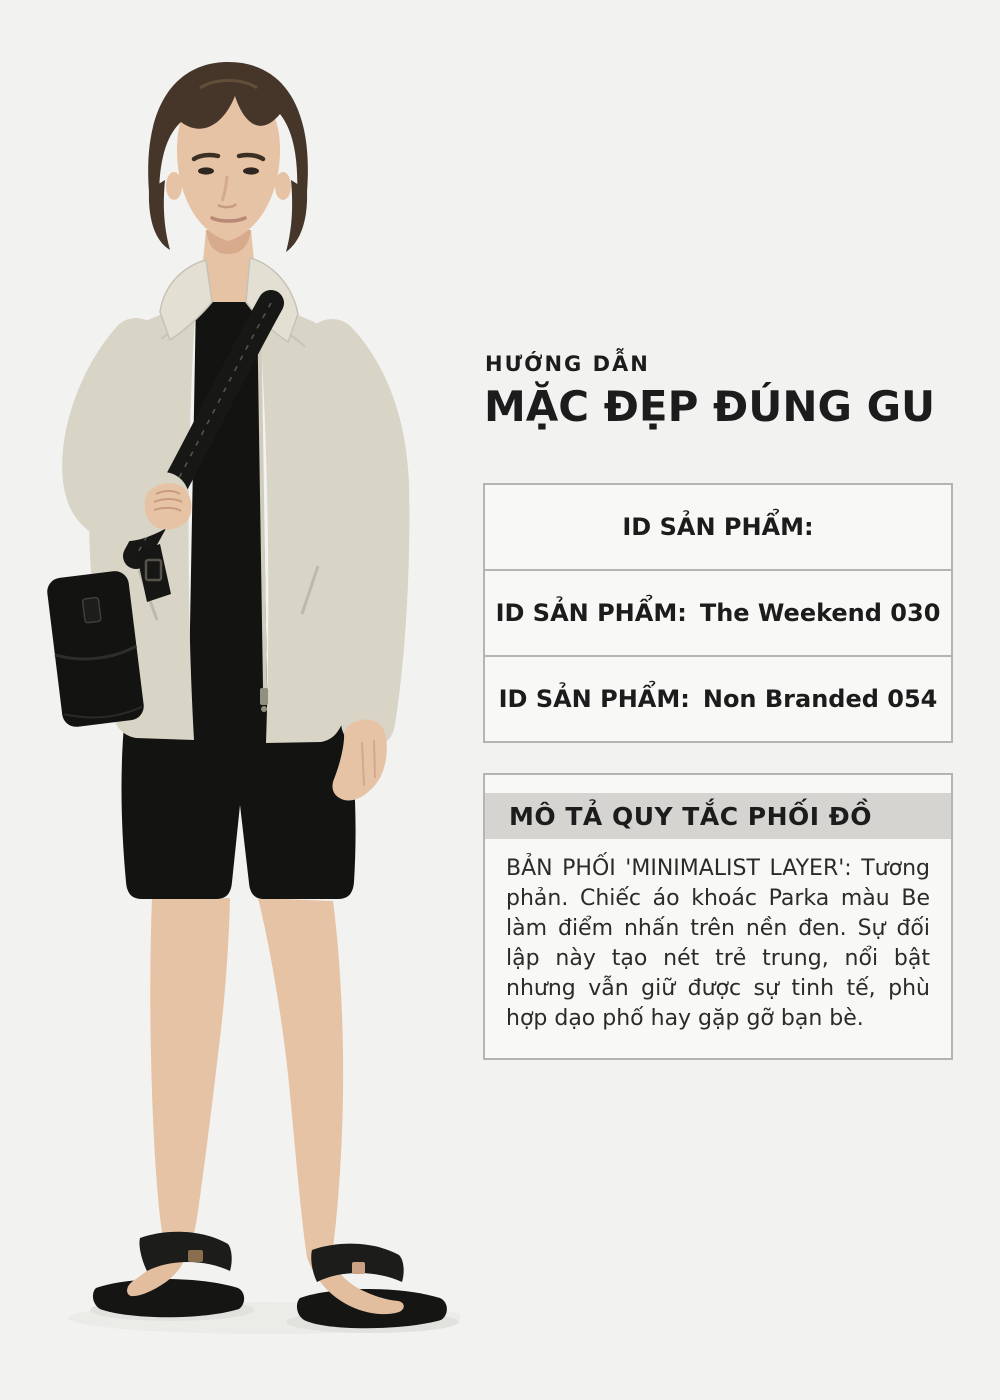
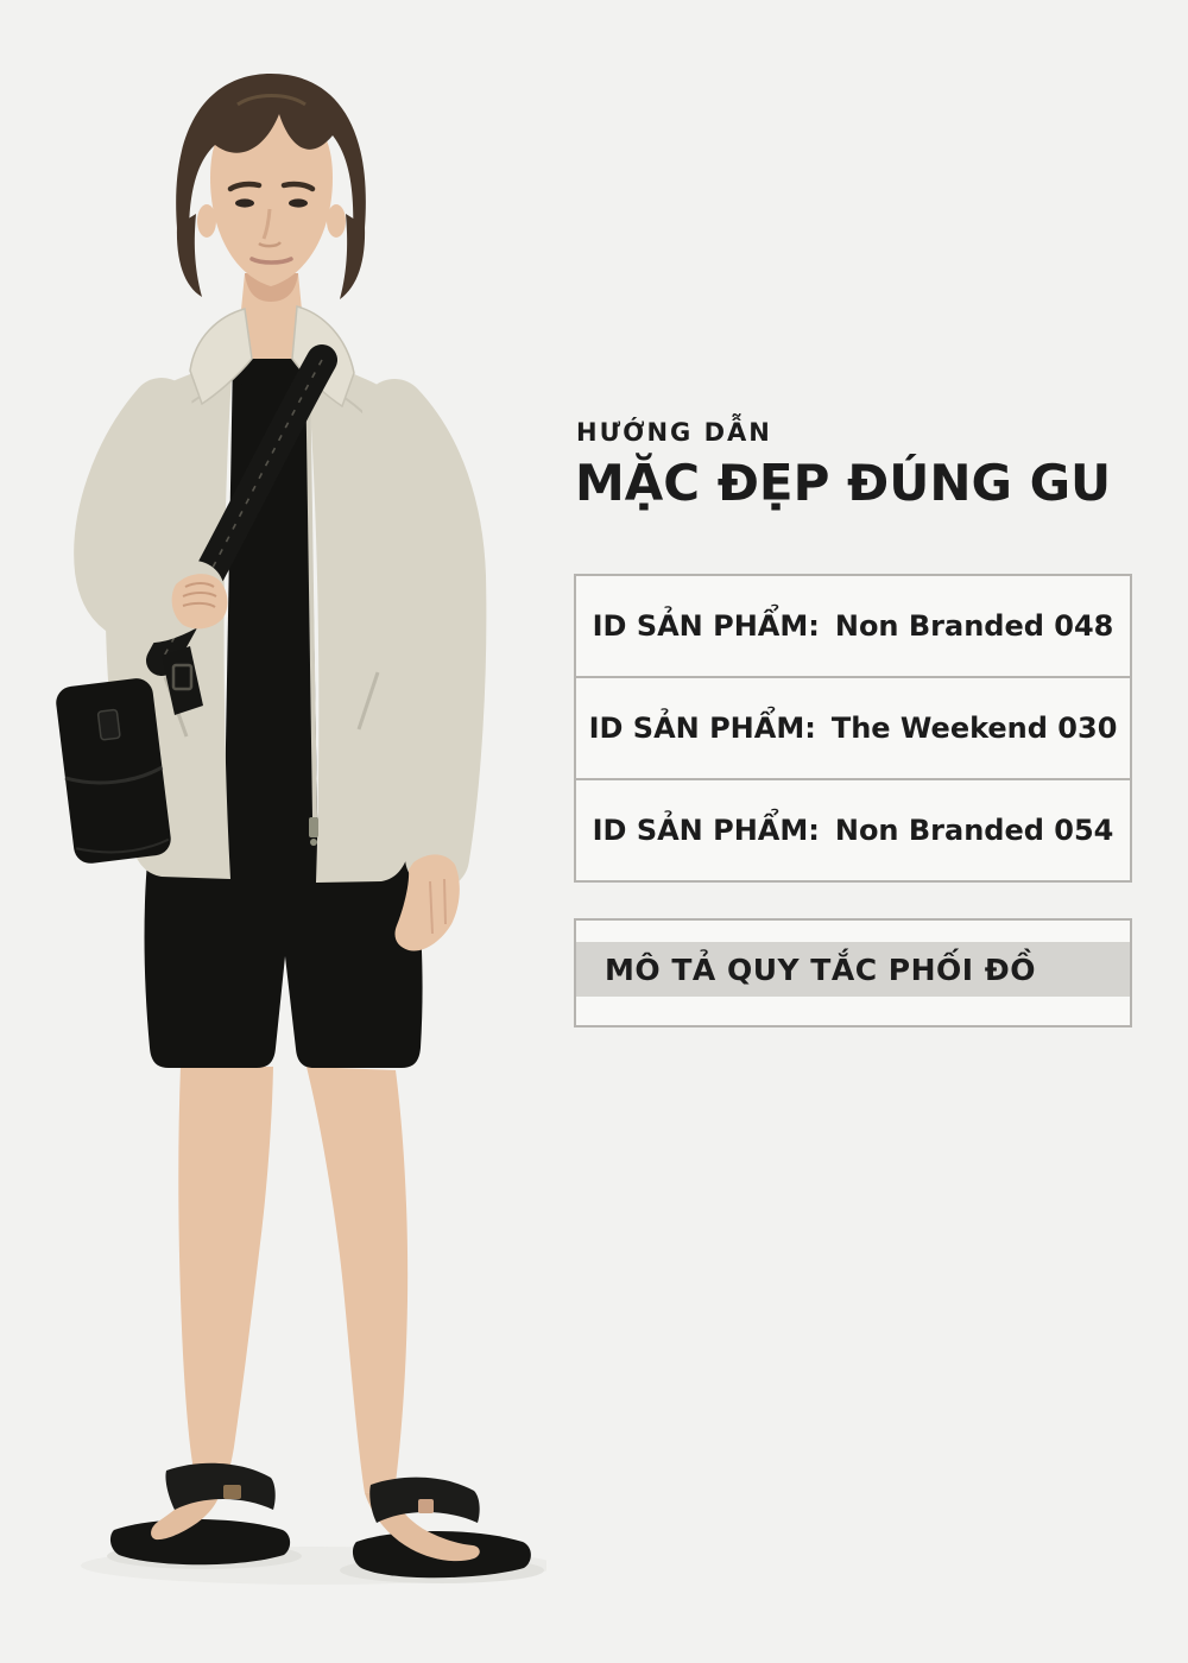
  HƯỚNG DẪN
  MẶC ĐẸP ĐÚNG GU
  ID SẢN PHẨM:
+ Non Branded 048
  ID SẢN PHẨM:
  The Weekend 030
  ID SẢN PHẨM:
  Non Branded 054
  MÔ TẢ QUY TẮC PHỐI ĐỒ
- BẢN PHỐI 'MINIMALIST LAYER': Tương phản. Chiếc áo khoác Parka màu Be làm điểm nhấn trên nền đen. Sự đối lập này tạo nét trẻ trung, nổi bật nhưng vẫn giữ được sự tinh tế, phù hợp dạo phố hay gặp gỡ bạn bè.
